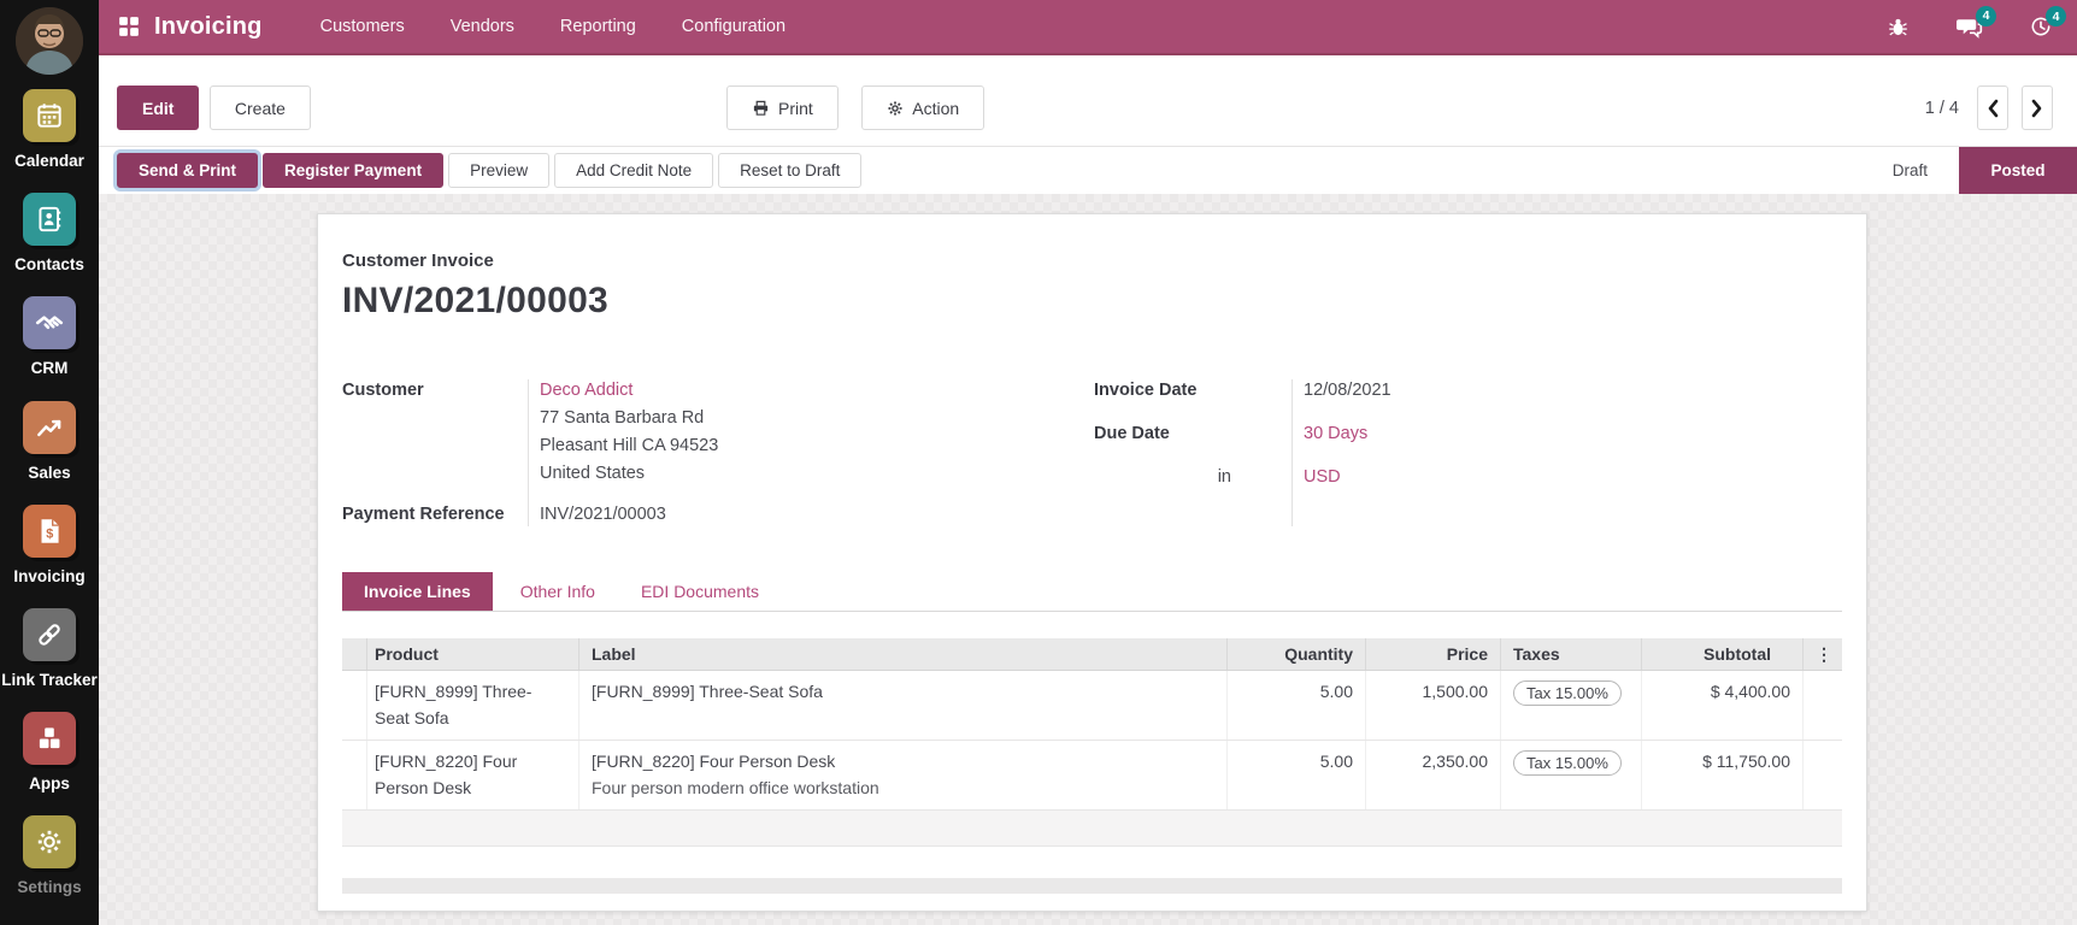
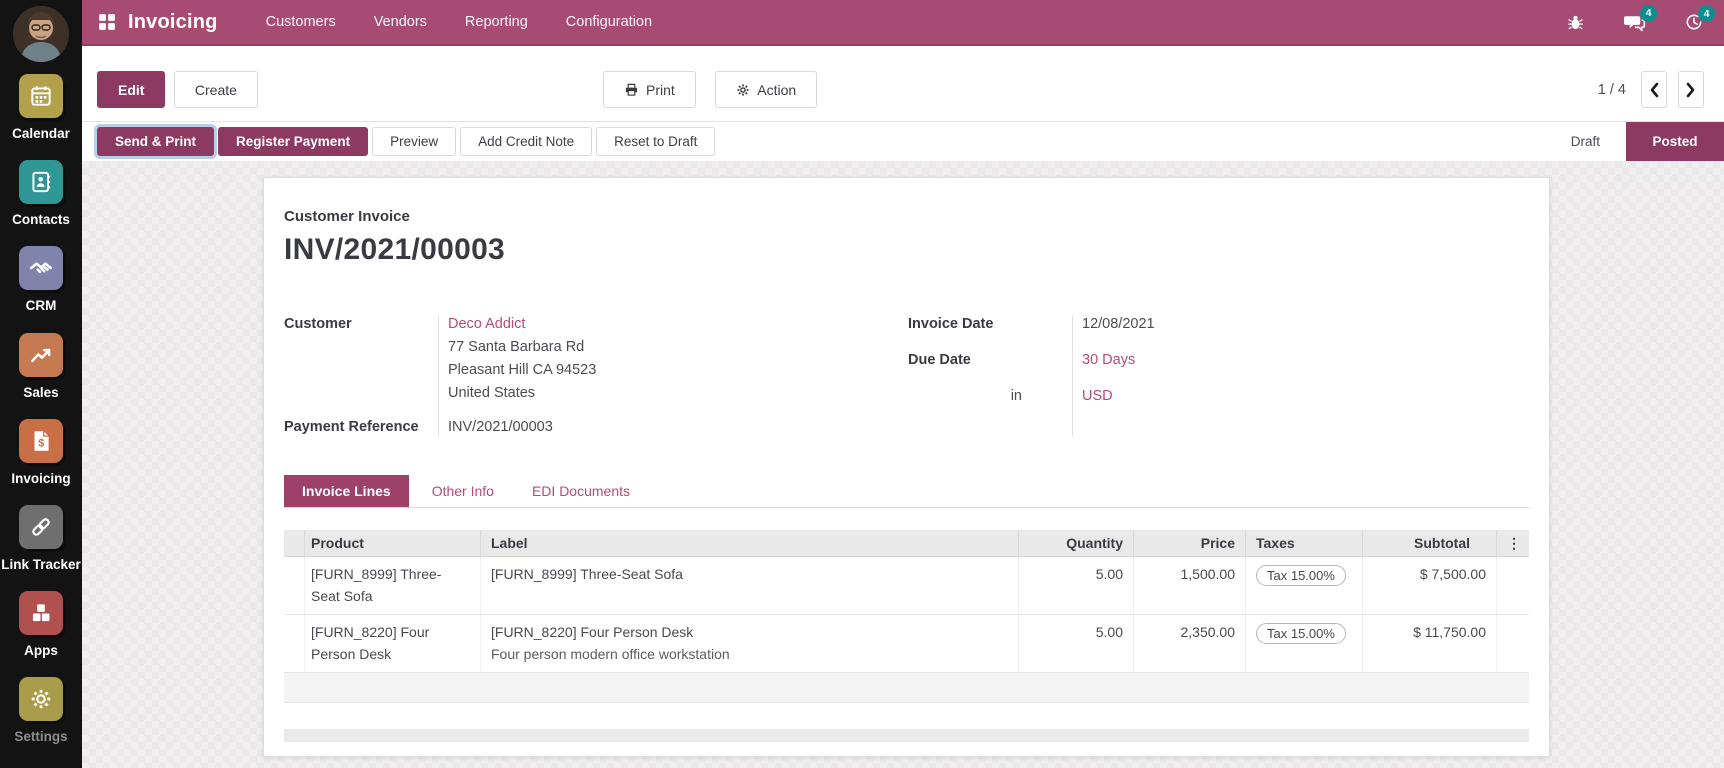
  Calendar
  Contacts
  CRM
  Sales
  $
  Invoicing
  Link Tracker
  Apps
  Settings
  Invoicing
  Customers
  Vendors
  Reporting
  Configuration
  4
  4
  Edit Create
  Print
  Action
  1 / 4
  Send & Print
  Register Payment
  Preview
  Add Credit Note
  Reset to Draft
  Draft
  Posted
  Customer Invoice
  INV/2021/00003
  Customer
  Deco Addict
  77 Santa Barbara Rd
  Pleasant Hill CA 94523
  United States
  Payment Reference
  INV/2021/00003
  Invoice Date
  12/08/2021
  Due Date
  30 Days
  in
  USD
  Invoice Lines
  Other Info
  EDI Documents
  Product
  Label
  Quantity
  Price
  Taxes
  Subtotal
  ⋮
  [FURN_8999] Three-Seat Sofa
  [FURN_8999] Three-Seat Sofa
  5.00
  1,500.00
  Tax 15.00%
- $ 4,400.00
+ $ 7,500.00
  [FURN_8220] Four Person Desk
  [FURN_8220] Four Person Desk
  Four person modern office workstation
  5.00
  2,350.00
  Tax 15.00%
  $ 11,750.00
